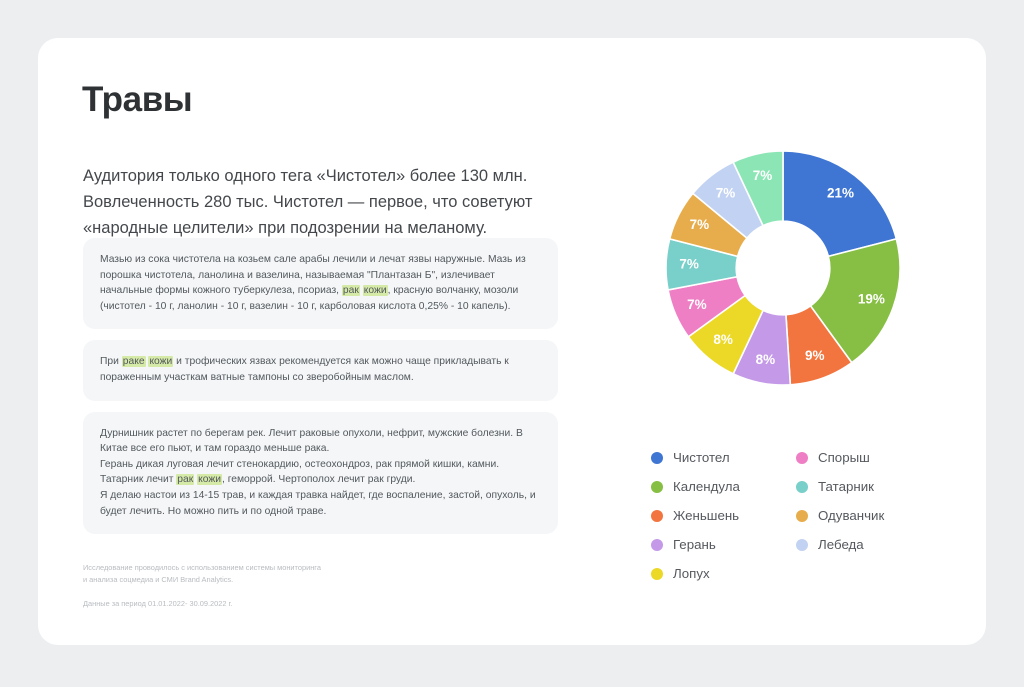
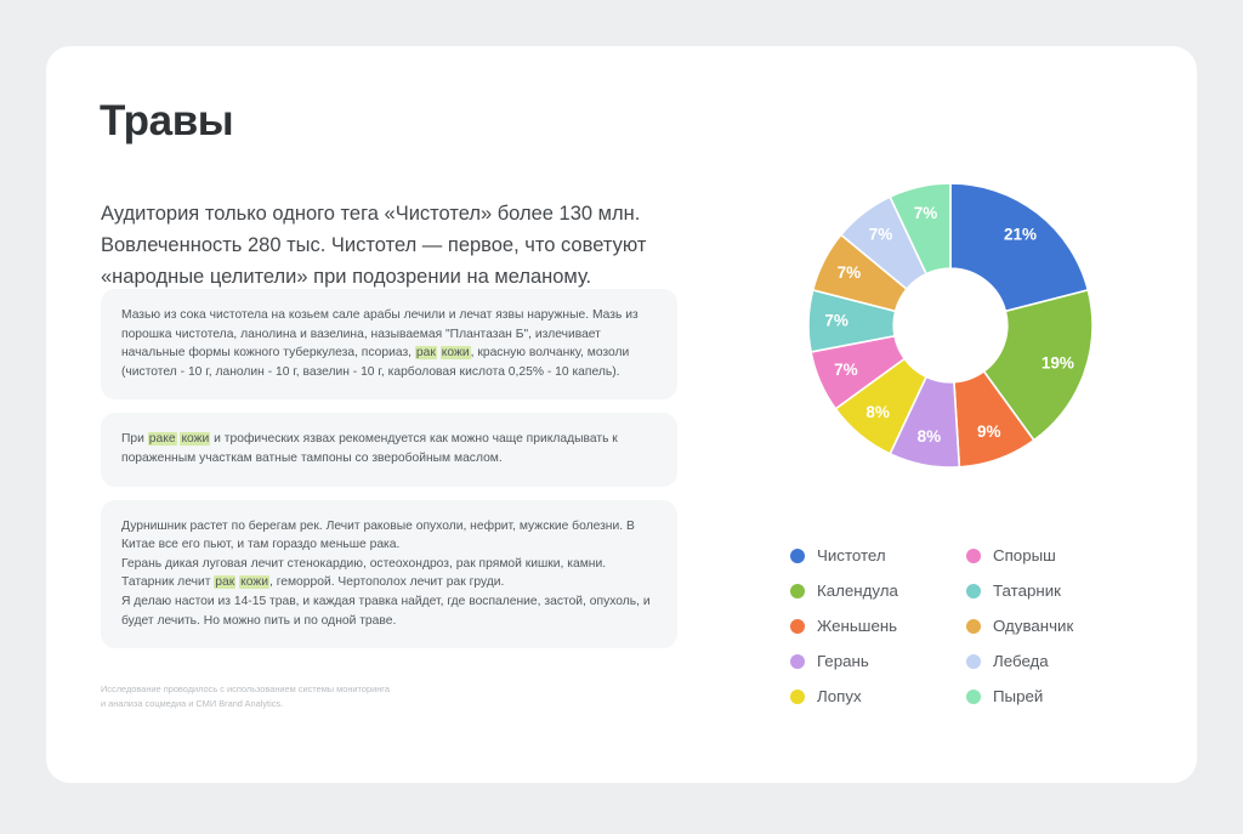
  Травы
  Аудитория только одного тега «Чистотел» более 130 млн. Вовлеченность 280 тыс. Чистотел — первое, что советуют «народные целители» при подозрении на меланому.
  Мазью из сока чистотела на козьем сале арабы лечили и лечат язвы наружные. Мазь из порошка чистотела, ланолина и вазелина, называемая "Плантазан Б", излечивает начальные формы кожного туберкулеза, псориаз, рак кожи, красную волчанку, мозоли (чистотел - 10 г, ланолин - 10 г, вазелин - 10 г, карболовая кислота 0,25% - 10 капель).
  При раке кожи и трофических язвах рекомендуется как можно чаще прикладывать к пораженным участкам ватные тампоны со зверобойным маслом.
  Дурнишник растет по берегам рек. Лечит раковые опухоли, нефрит, мужские болезни. В Китае все его пьют, и там гораздо меньше рака.
  Герань дикая луговая лечит стенокардию, остеохондроз, рак прямой кишки, камни.
  Татарник лечит рак кожи, геморрой. Чертополох лечит рак груди.
  Я делаю настои из 14-15 трав, и каждая травка найдет, где воспаление, застой, опухоль, и будет лечить. Но можно пить и по одной траве.
  Исследование проводилось с использованием системы мониторинга
  и анализа соцмедиа и СМИ Brand Analytics.
- Данные за период 01.01.2022- 30.09.2022 г.
  21%
  19%
  9%
  8%
  8%
  7%
  7%
  7%
  7%
  7%
  Чистотел
  Календула
  Женьшень
  Герань
  Лопух
  Спорыш
  Татарник
  Одуванчик
  Лебеда
+ Пырей
